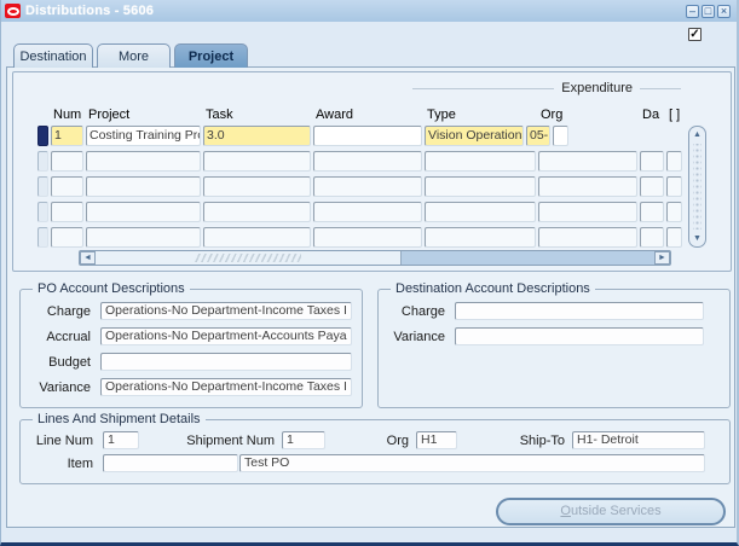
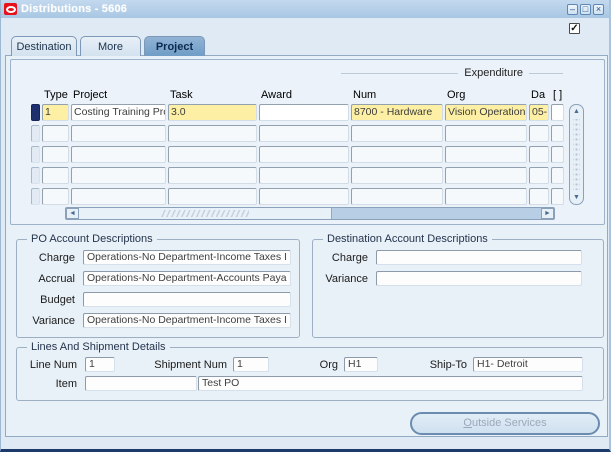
  Distributions - 5606
  –
  □
  ×
  ✓
  Destination
  More
  Project
  Expenditure
- Num
+ Type
  Project
  Task
  Award
- Type
+ Num
  Org
  Da
  [ ]
  1
  Costing Training Pr
  3.0
+ 8700 - Hardware
  Vision Operation
  05-
  PO Account Descriptions
  Charge
  Operations-No Department-Income Taxes I
  Accrual
  Operations-No Department-Accounts Paya
  Budget
  Variance
  Operations-No Department-Income Taxes I
  Destination Account Descriptions
  Charge
  Variance
  Lines And Shipment Details
  Line Num
  1
  Shipment Num
  1
  Org
  H1
  Ship-To
  H1- Detroit
  Item
  Test PO
  Outside Services
